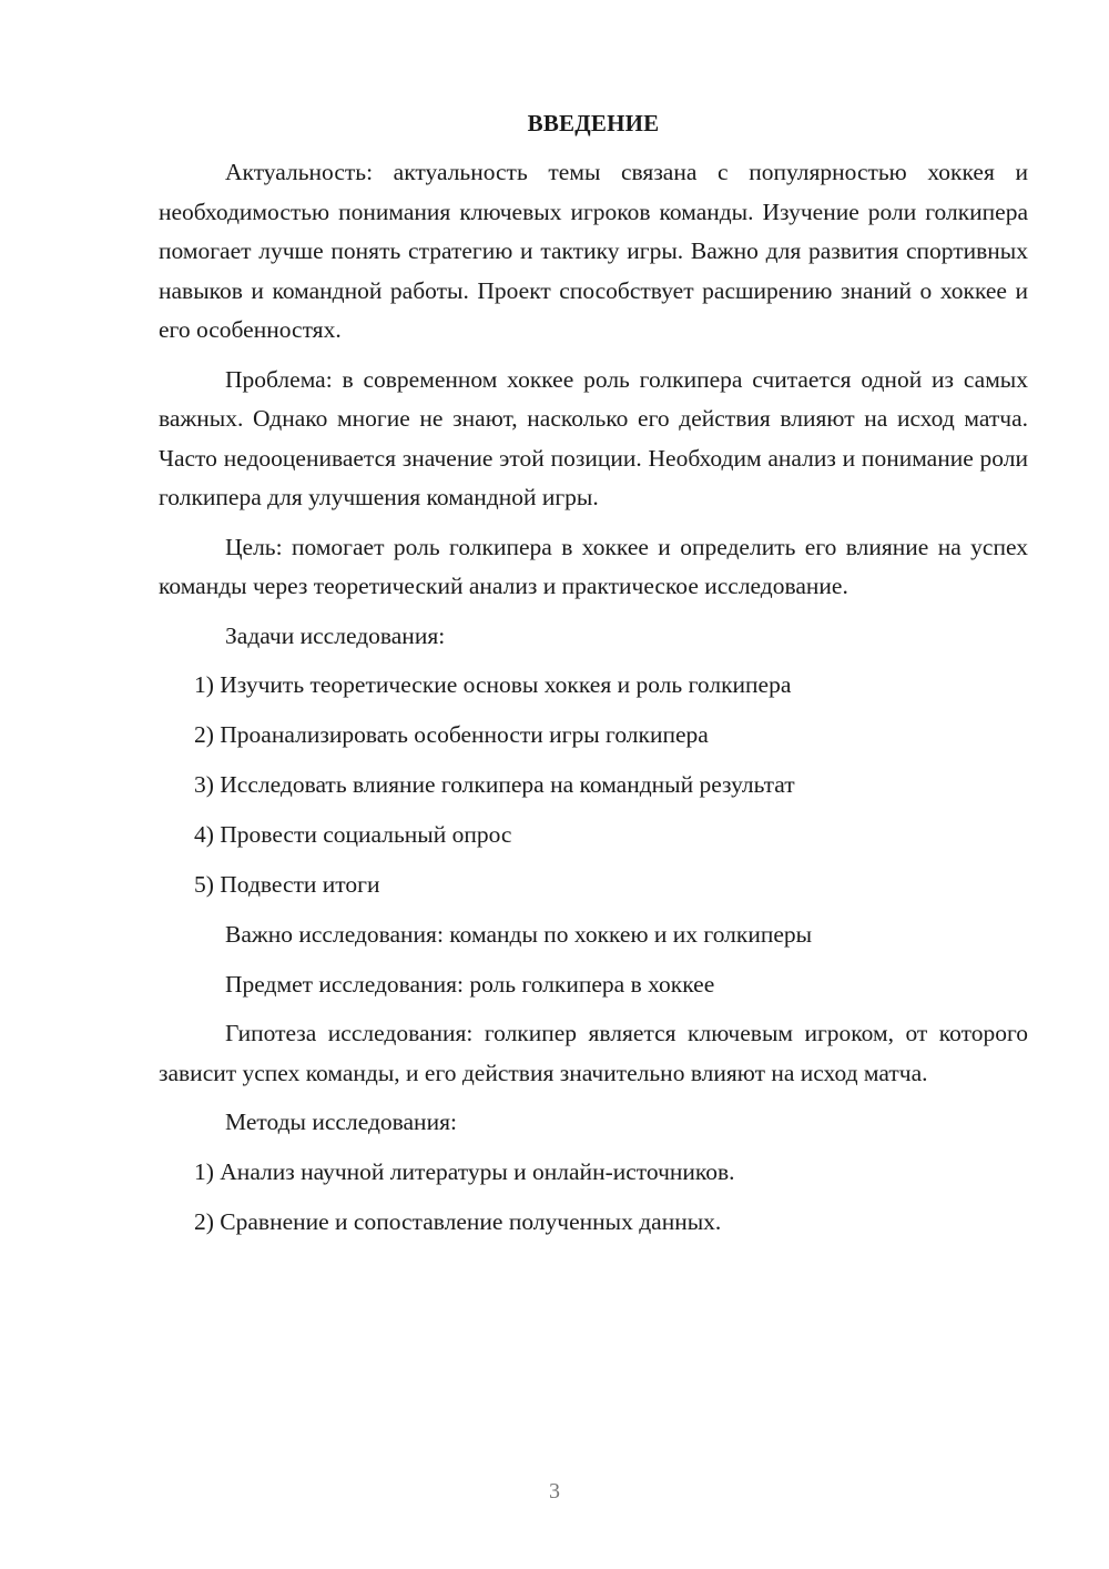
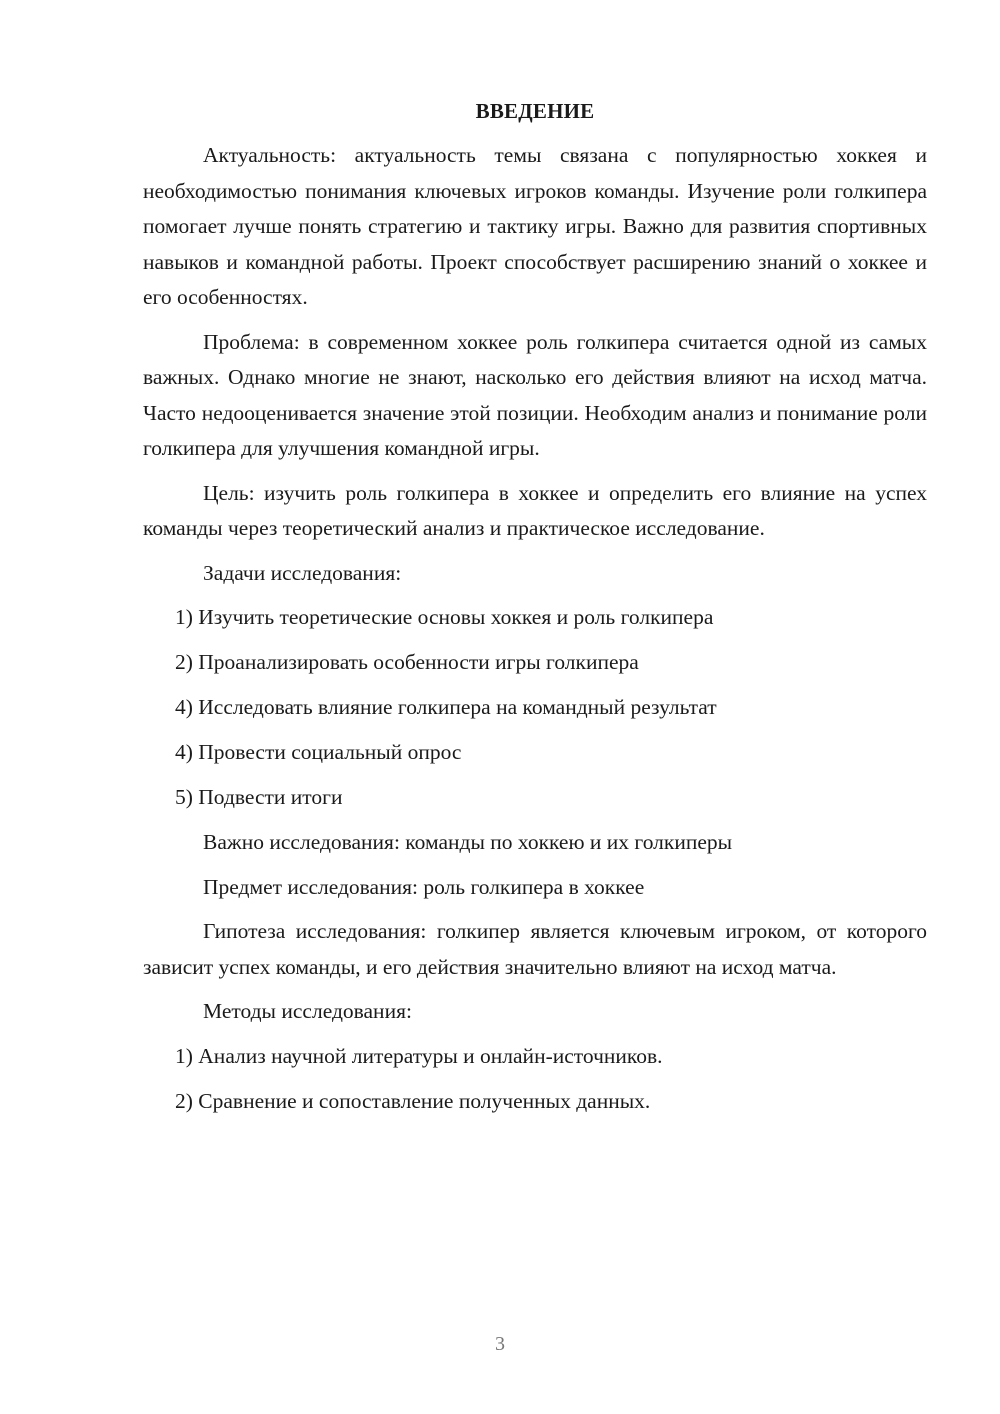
  ВВЕДЕНИЕ
  Актуальность: актуальность темы связана с популярностью хоккея и необходимостью понимания ключевых игроков команды. Изучение роли голкипера помогает лучше понять стратегию и тактику игры. Важно для развития спортивных навыков и командной работы. Проект способствует расширению знаний о хоккее и его особенностях.
  Проблема: в современном хоккее роль голкипера считается одной из самых важных. Однако многие не знают, насколько его действия влияют на исход матча. Часто недооценивается значение этой позиции. Необходим анализ и понимание роли голкипера для улучшения командной игры.
- Цель: помогает роль голкипера в хоккее и определить его влияние на успех команды через теоретический анализ и практическое исследование.
+ Цель: изучить роль голкипера в хоккее и определить его влияние на успех команды через теоретический анализ и практическое исследование.
  Задачи исследования:
  1) Изучить теоретические основы хоккея и роль голкипера
  2) Проанализировать особенности игры голкипера
- 3) Исследовать влияние голкипера на командный результат
+ 4) Исследовать влияние голкипера на командный результат
  4) Провести социальный опрос
  5) Подвести итоги
  Важно исследования: команды по хоккею и их голкиперы
  Предмет исследования: роль голкипера в хоккее
  Гипотеза исследования: голкипер является ключевым игроком, от которого зависит успех команды, и его действия значительно влияют на исход матча.
  Методы исследования:
  1) Анализ научной литературы и онлайн-источников.
  2) Сравнение и сопоставление полученных данных.
  3
